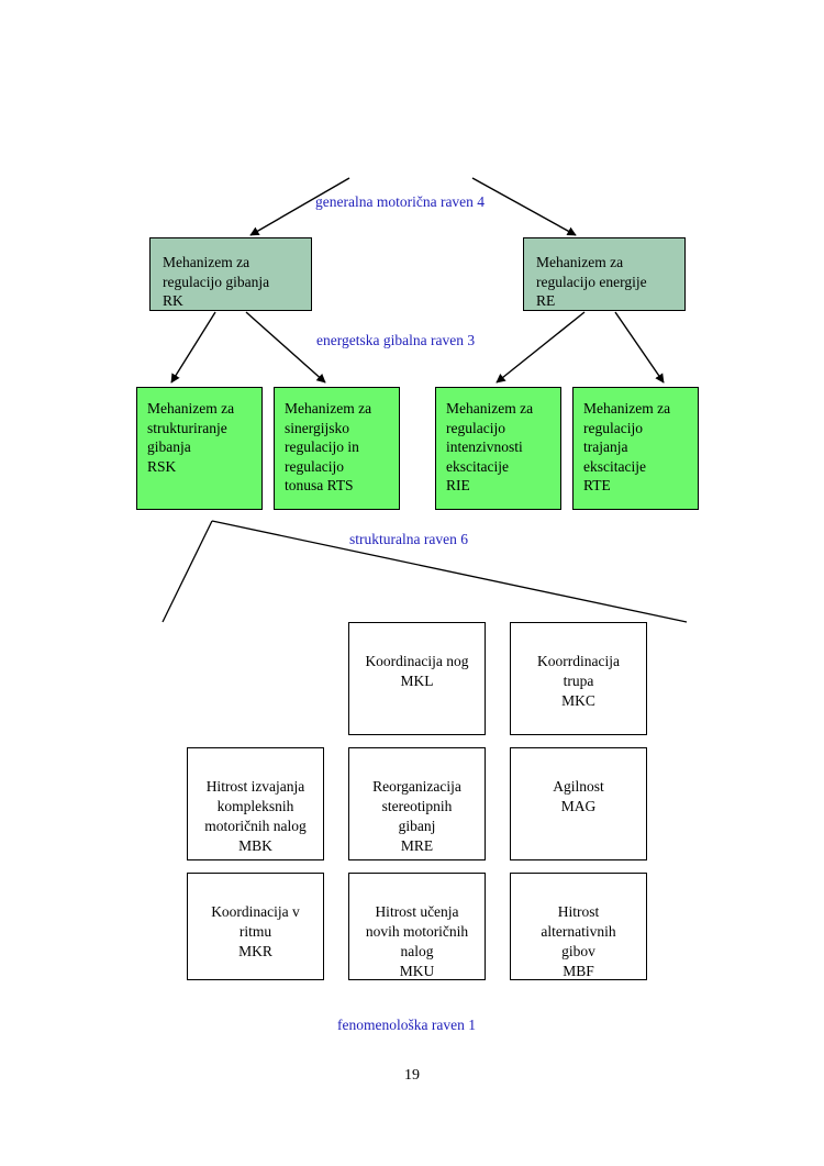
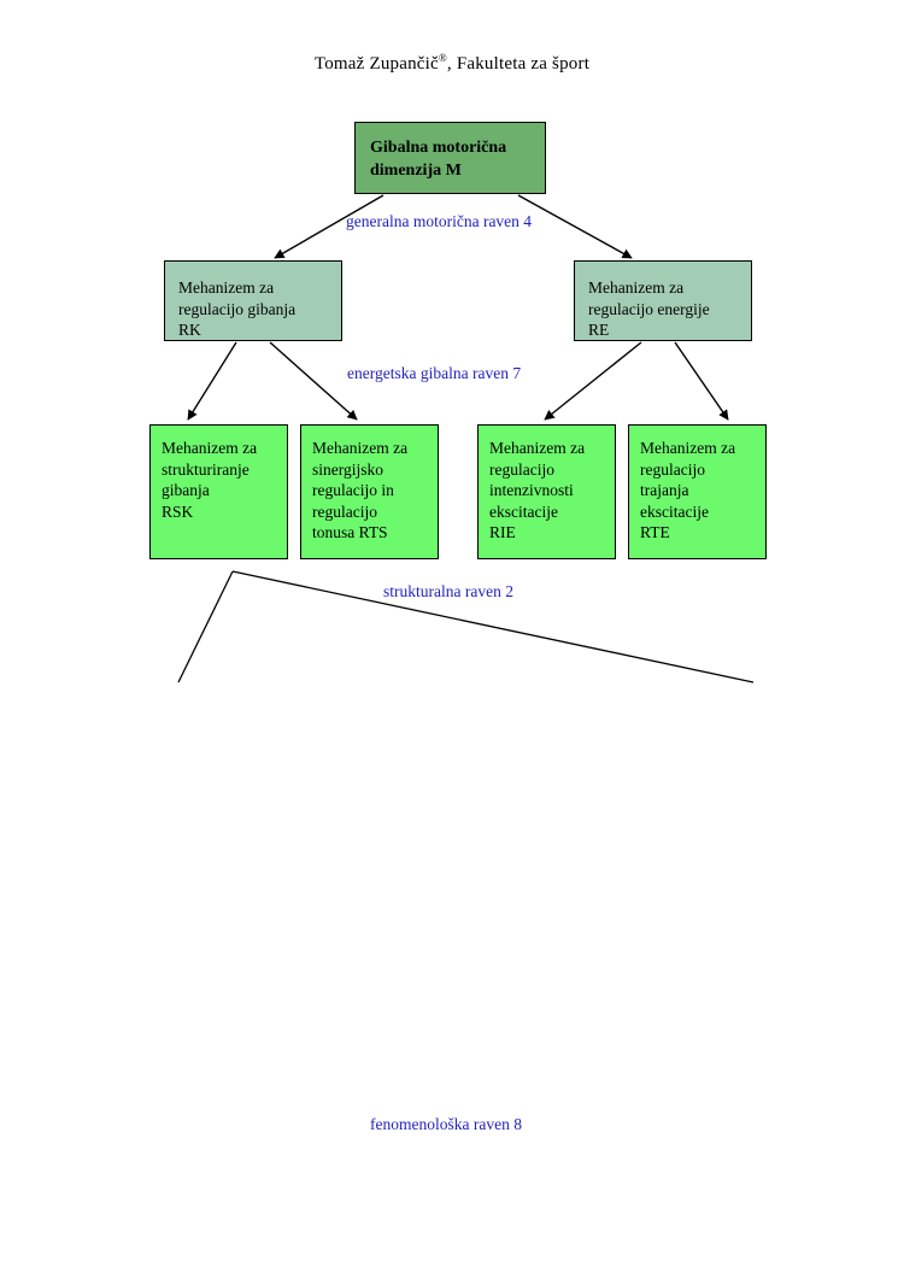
+ Tomaž Zupančič®, Fakulteta za šport
+ Gibalna motorična
+ dimenzija M
  generalna motorična raven 4
  Mehanizem za
  regulacijo gibanja
  RK
  Mehanizem za
  regulacijo energije
  RE
- energetska gibalna raven 3
+ energetska gibalna raven 7
  Mehanizem za
  strukturiranje
  gibanja
  RSK
  Mehanizem za
  sinergijsko
  regulacijo in
  regulacijo
  tonusa RTS
  Mehanizem za
  regulacijo
  intenzivnosti
  ekscitacije
  RIE
  Mehanizem za
  regulacijo
  trajanja
  ekscitacije
  RTE
- strukturalna raven 6
+ strukturalna raven 2
- Koordinacija nog
- MKL
- Koorrdinacija
- trupa
- MKC
- Hitrost izvajanja
- kompleksnih
- motoričnih nalog
- MBK
- Reorganizacija
- stereotipnih
- gibanj
- MRE
- Agilnost
- MAG
- Koordinacija v
- ritmu
- MKR
- Hitrost učenja
- novih motoričnih
- nalog
- MKU
- Hitrost
- alternativnih
- gibov
- MBF
- fenomenološka raven 1
+ fenomenološka raven 8
- 19
